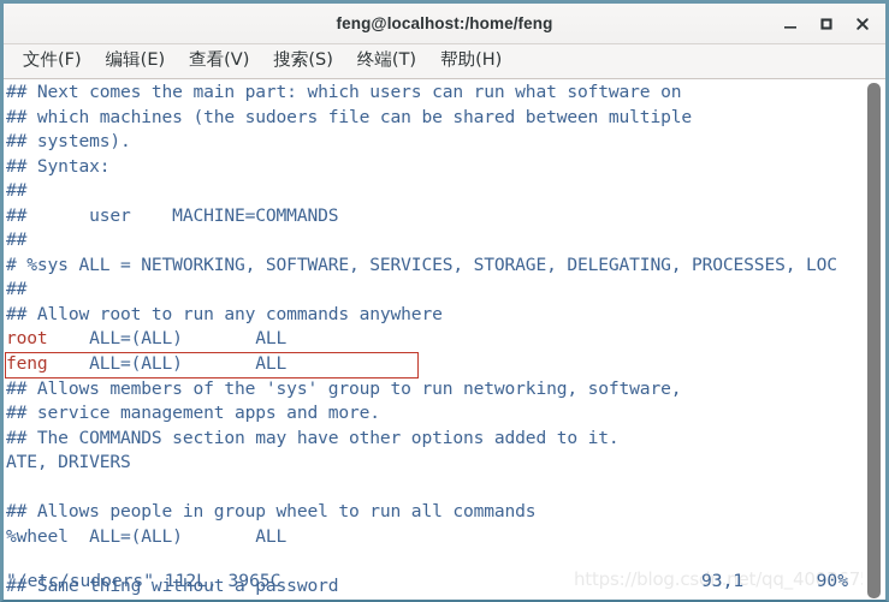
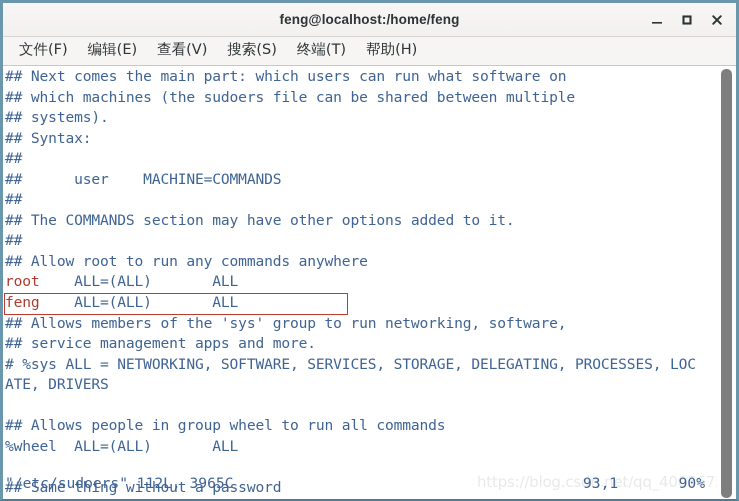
  feng@localhost:/home/feng
  文件(F)
  编辑(E)
  查看(V)
  搜索(S)
  终端(T)
  帮助(H)
  ## Next comes the main part: which users can run what software on
  ## which machines (the sudoers file can be shared between multiple
  ## systems).
  ## Syntax:
  ##
  ## user MACHINE=COMMANDS
  ##
- # %sys ALL = NETWORKING, SOFTWARE, SERVICES, STORAGE, DELEGATING, PROCESSES, LOC
+ ## The COMMANDS section may have other options added to it.
  ##
  ## Allow root to run any commands anywhere
  root ALL=(ALL) ALL
  feng ALL=(ALL) ALL
  ## Allows members of the 'sys' group to run networking, software,
  ## service management apps and more.
- ## The COMMANDS section may have other options added to it.
+ # %sys ALL = NETWORKING, SOFTWARE, SERVICES, STORAGE, DELEGATING, PROCESSES, LOC
  ATE, DRIVERS
  ## Allows people in group wheel to run all commands
  %wheel ALL=(ALL) ALL
  ## Same thing without a password
  https://blog.csdn.net/qq_400367
  "/etc/sudoers" 112L, 3965C
  93,1
  90%
